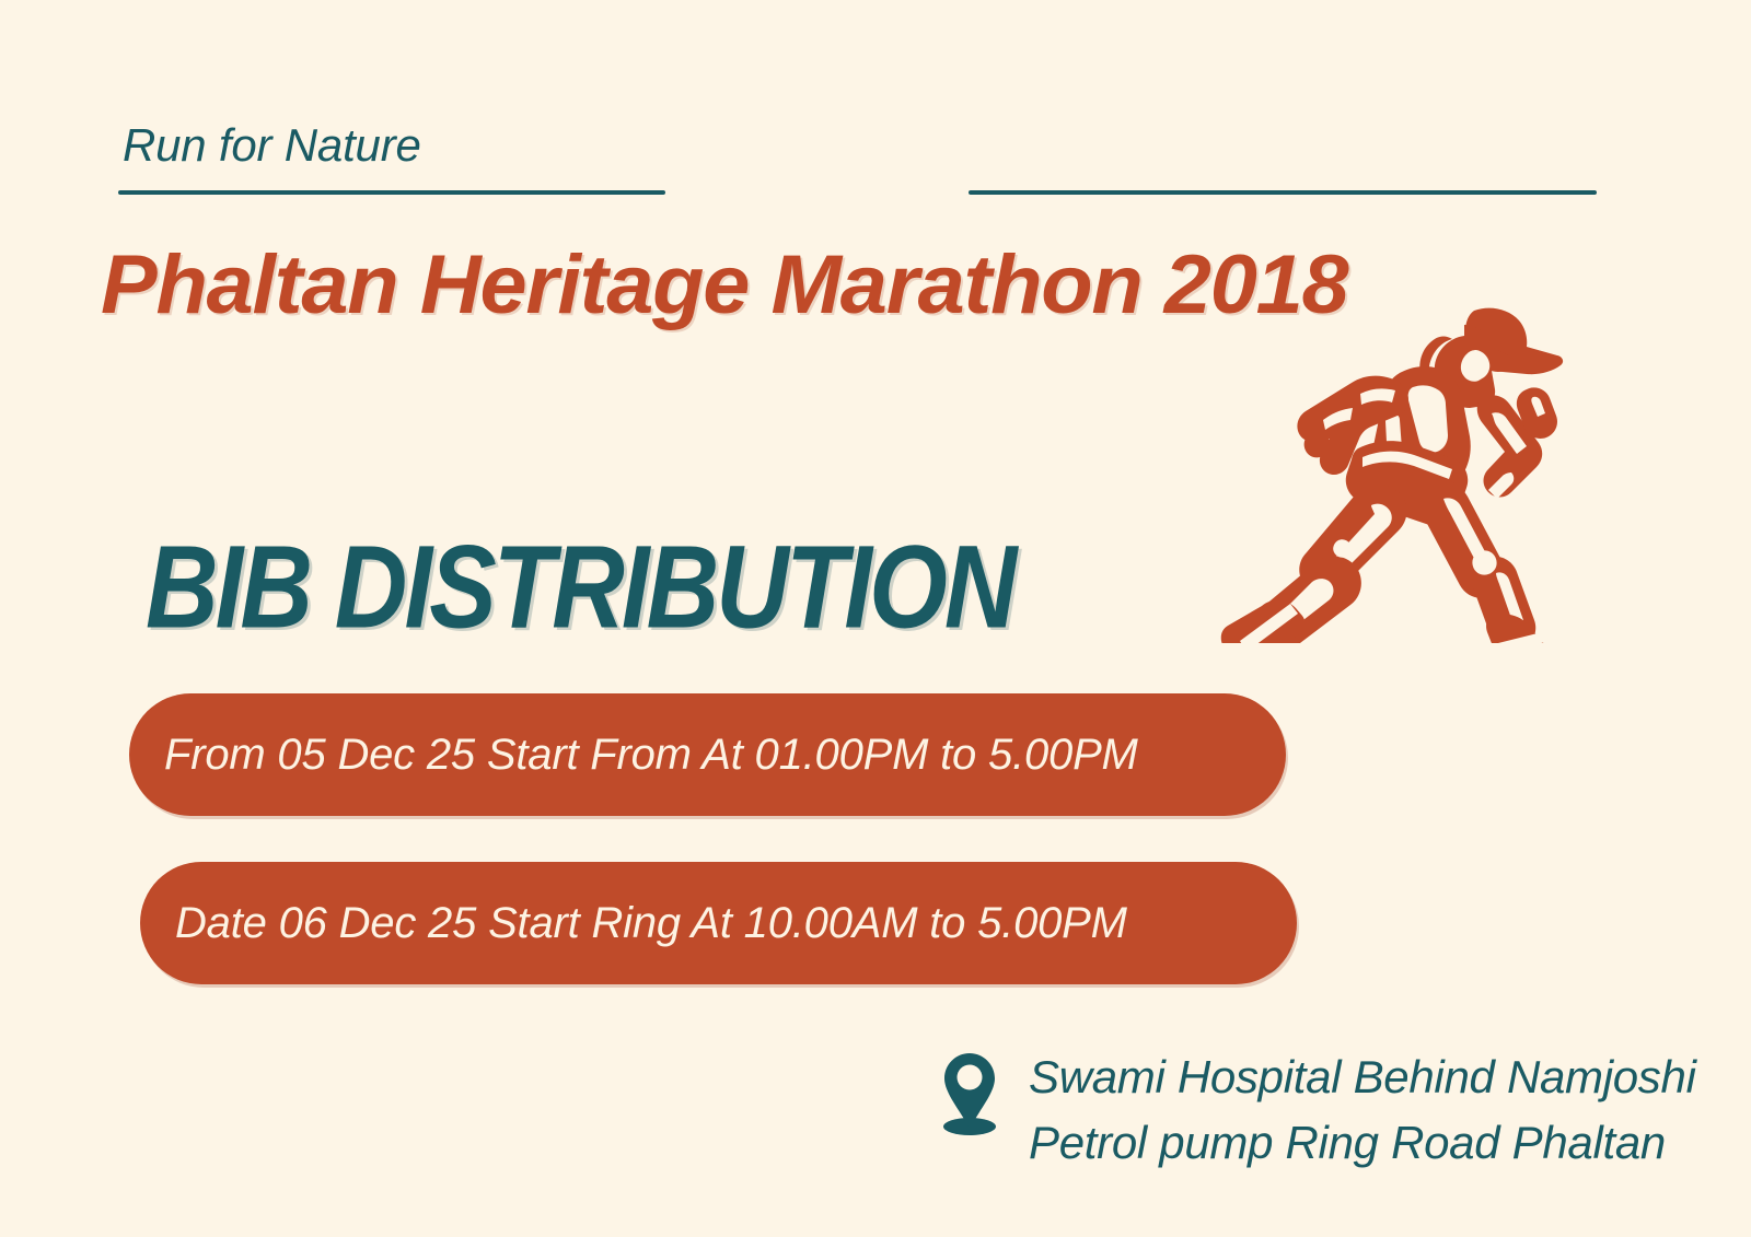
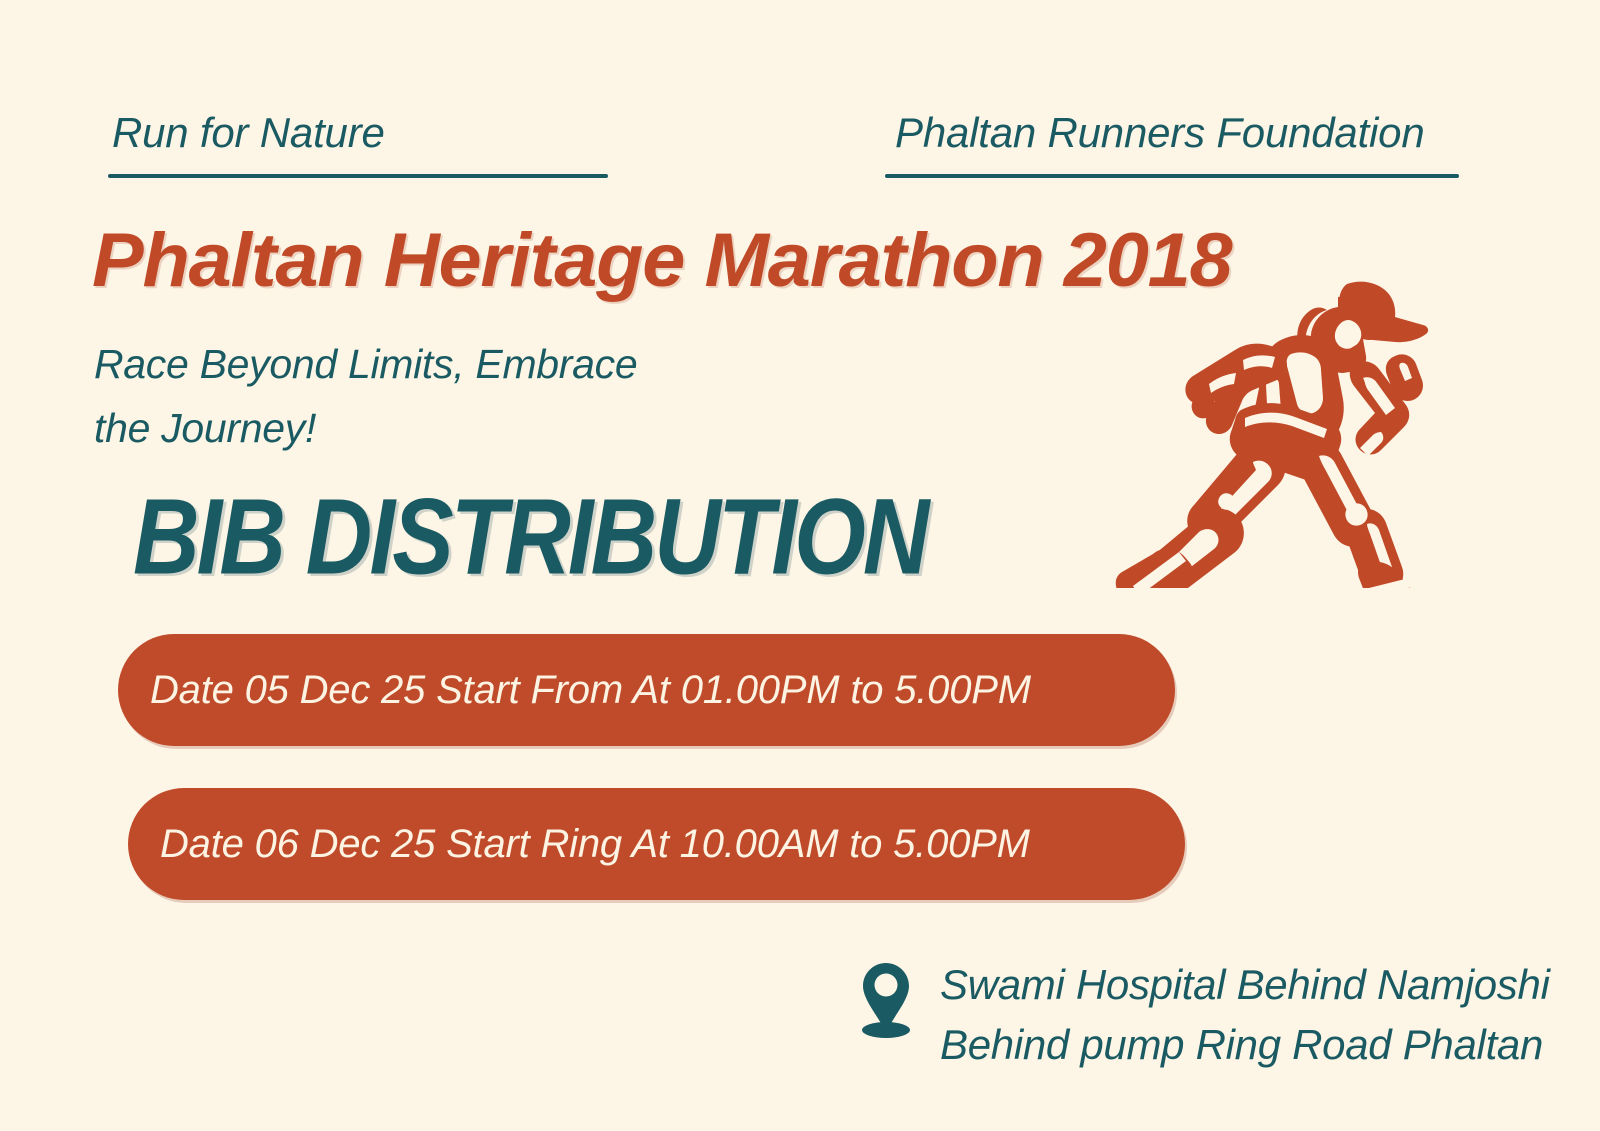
  Run for Nature
+ Phaltan Runners Foundation
  Phaltan Heritage Marathon 2018
+ Race Beyond Limits, Embrace
+ the Journey!
  BIB DISTRIBUTION
- From 05 Dec 25 Start From At 01.00PM to 5.00PM
+ Date 05 Dec 25 Start From At 01.00PM to 5.00PM
  Date 06 Dec 25 Start Ring At 10.00AM to 5.00PM
  Swami Hospital Behind Namjoshi
- Petrol pump Ring Road Phaltan
+ Behind pump Ring Road Phaltan
